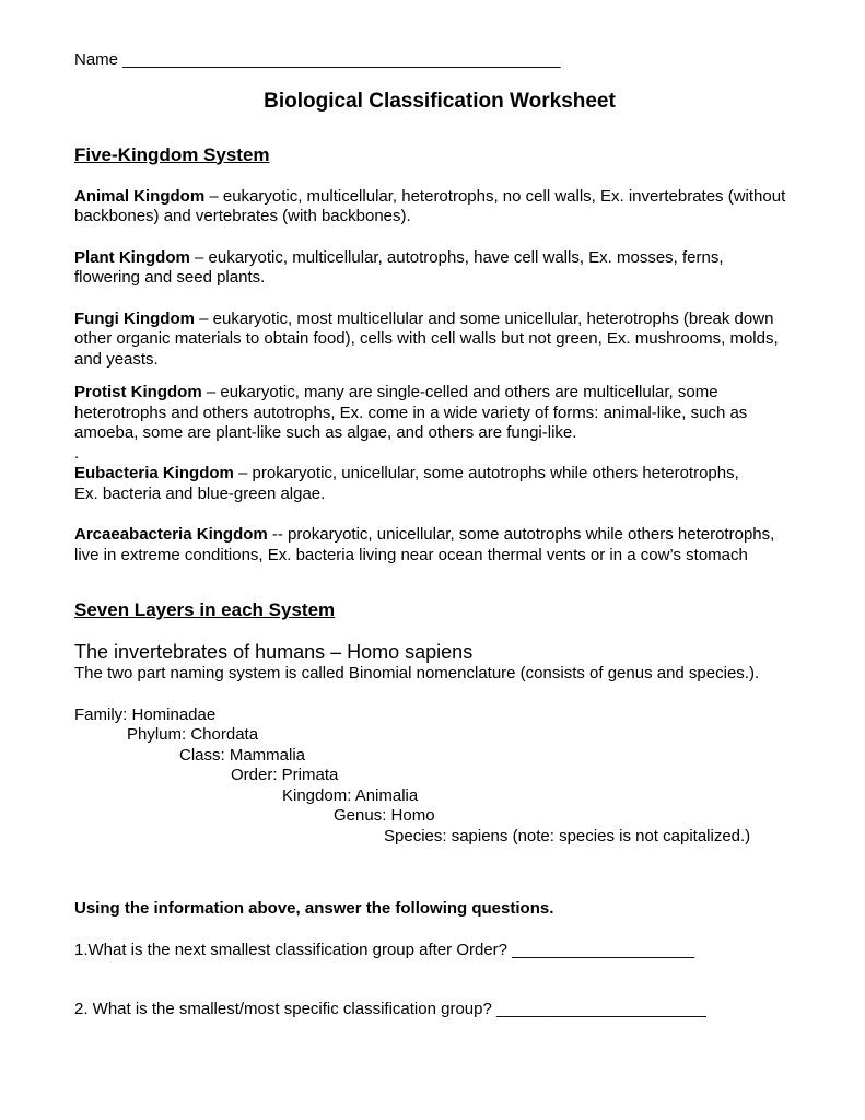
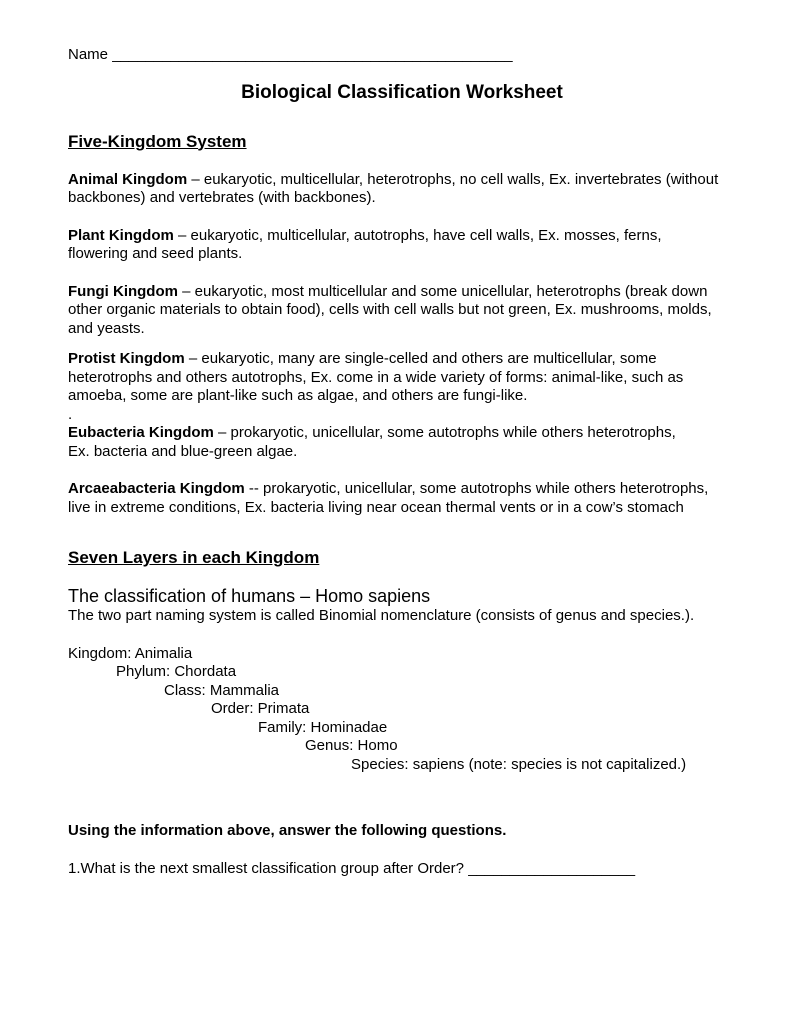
  Name ________________________________________________
  Biological Classification Worksheet
  Five-Kingdom System
  Animal Kingdom – eukaryotic, multicellular, heterotrophs, no cell walls, Ex. invertebrates (without
  backbones) and vertebrates (with backbones).
  Plant Kingdom – eukaryotic, multicellular, autotrophs, have cell walls, Ex. mosses, ferns,
  flowering and seed plants.
  Fungi Kingdom – eukaryotic, most multicellular and some unicellular, heterotrophs (break down
  other organic materials to obtain food), cells with cell walls but not green, Ex. mushrooms, molds,
  and yeasts.
  Protist Kingdom – eukaryotic, many are single-celled and others are multicellular, some
  heterotrophs and others autotrophs, Ex. come in a wide variety of forms: animal-like, such as
  amoeba, some are plant-like such as algae, and others are fungi-like.
  .
  Eubacteria Kingdom – prokaryotic, unicellular, some autotrophs while others heterotrophs,
  Ex. bacteria and blue-green algae.
  Arcaeabacteria Kingdom -- prokaryotic, unicellular, some autotrophs while others heterotrophs,
  live in extreme conditions, Ex. bacteria living near ocean thermal vents or in a cow’s stomach
- Seven Layers in each System
+ Seven Layers in each Kingdom
- The invertebrates of humans – Homo sapiens
+ The classification of humans – Homo sapiens
  The two part naming system is called Binomial nomenclature (consists of genus and species.).
- Family: Hominadae
+ Kingdom: Animalia
  Phylum: Chordata
  Class: Mammalia
  Order: Primata
- Kingdom: Animalia
+ Family: Hominadae
  Genus: Homo
  Species: sapiens (note: species is not capitalized.)
  Using the information above, answer the following questions.
  1.What is the next smallest classification group after Order? ____________________
- 2. What is the smallest/most specific classification group? _______________________
